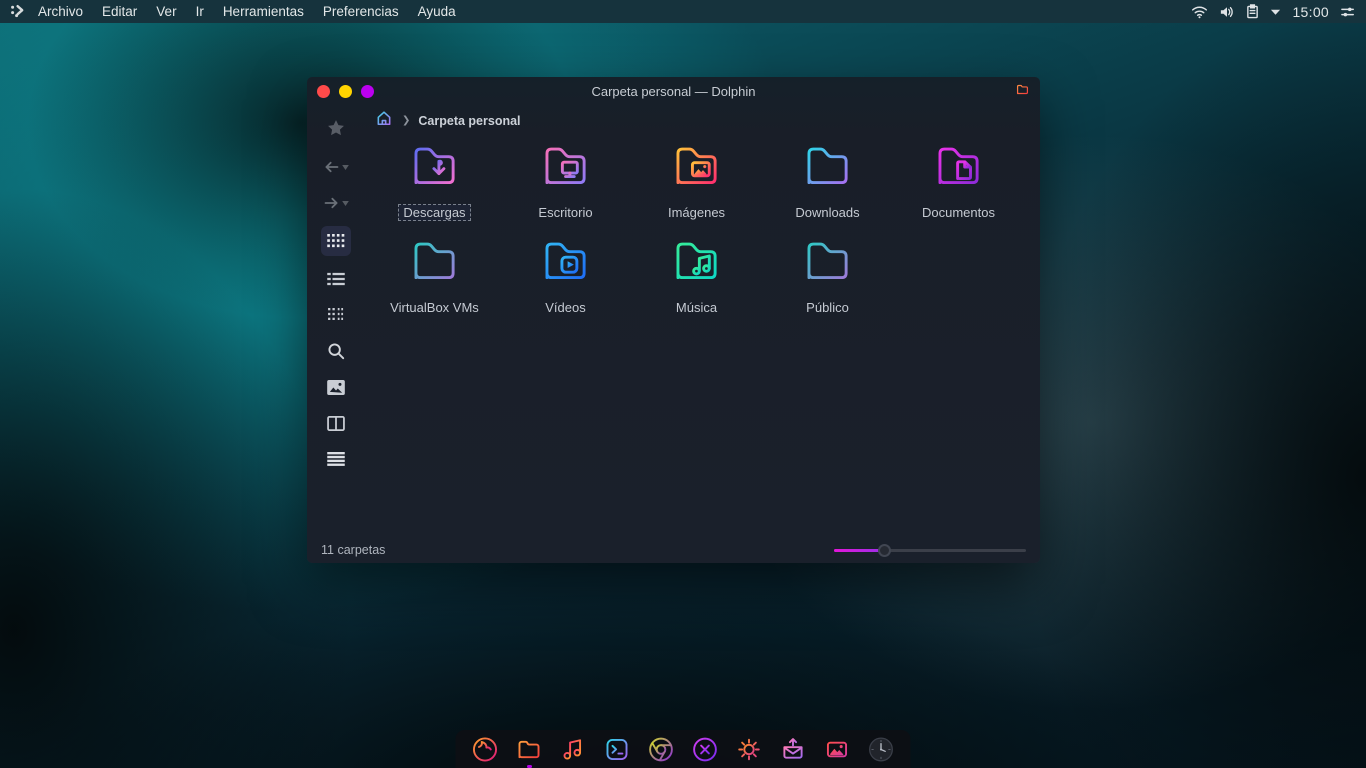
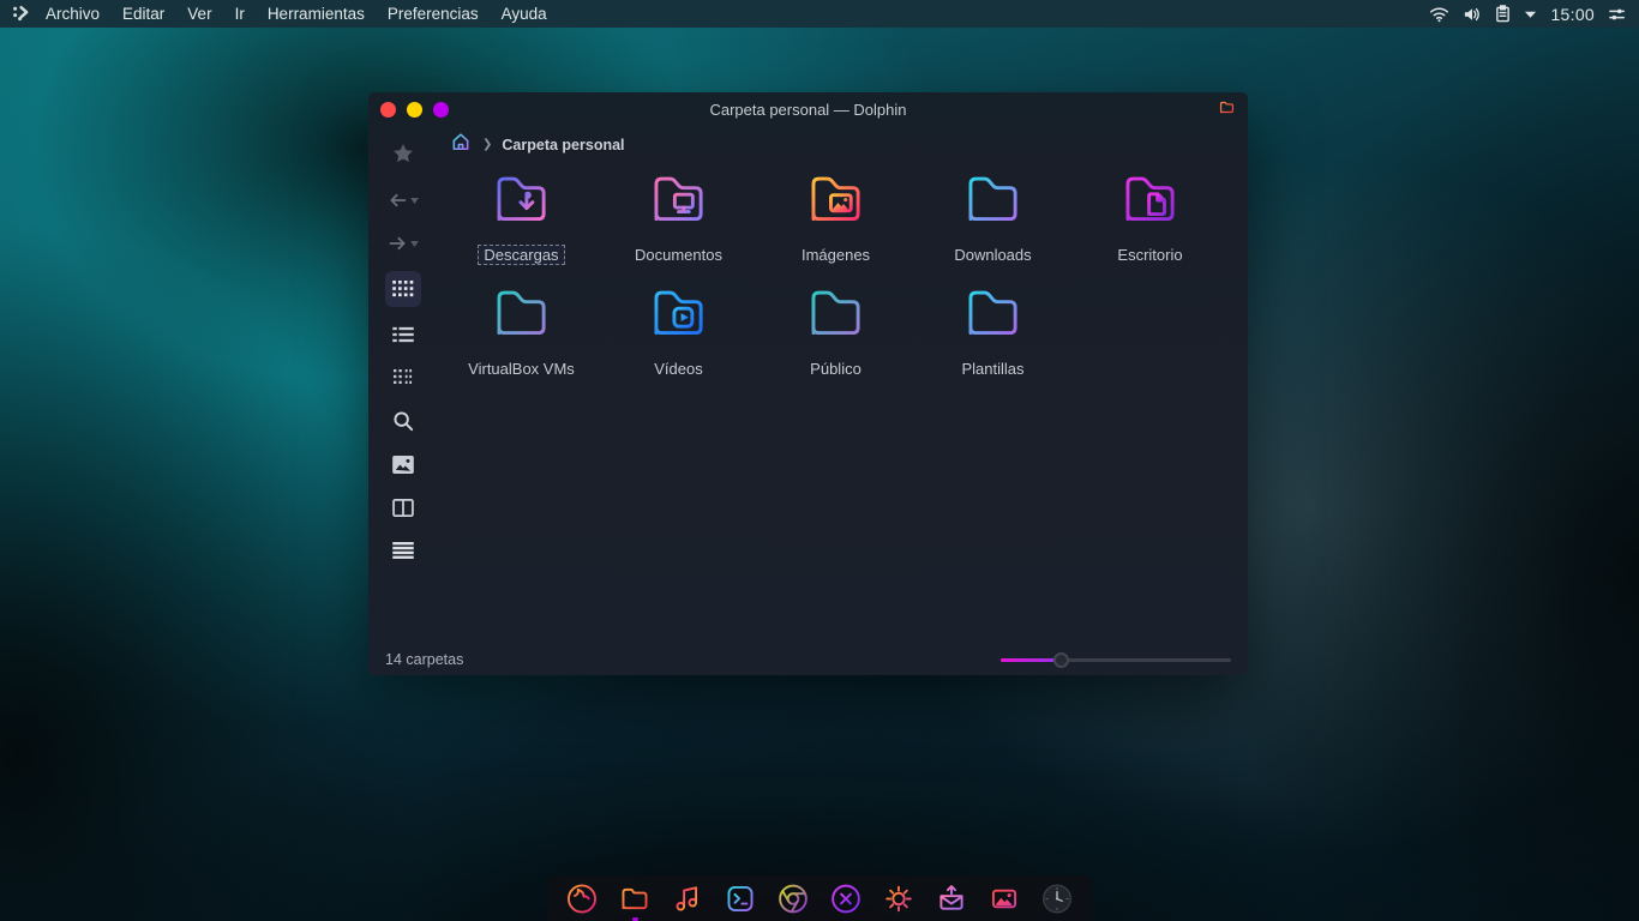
  Archivo
  Editar
  Ver
  Ir
  Herramientas
  Preferencias
  Ayuda
  15:00
  Carpeta personal — Dolphin
  ❯
  Carpeta personal
  Descargas
- Escritorio
+ Documentos
  Imágenes
  Downloads
- Documentos
+ Escritorio
  VirtualBox VMs
  Vídeos
- Música
  Público
+ Plantillas
- 11 carpetas
+ 14 carpetas
